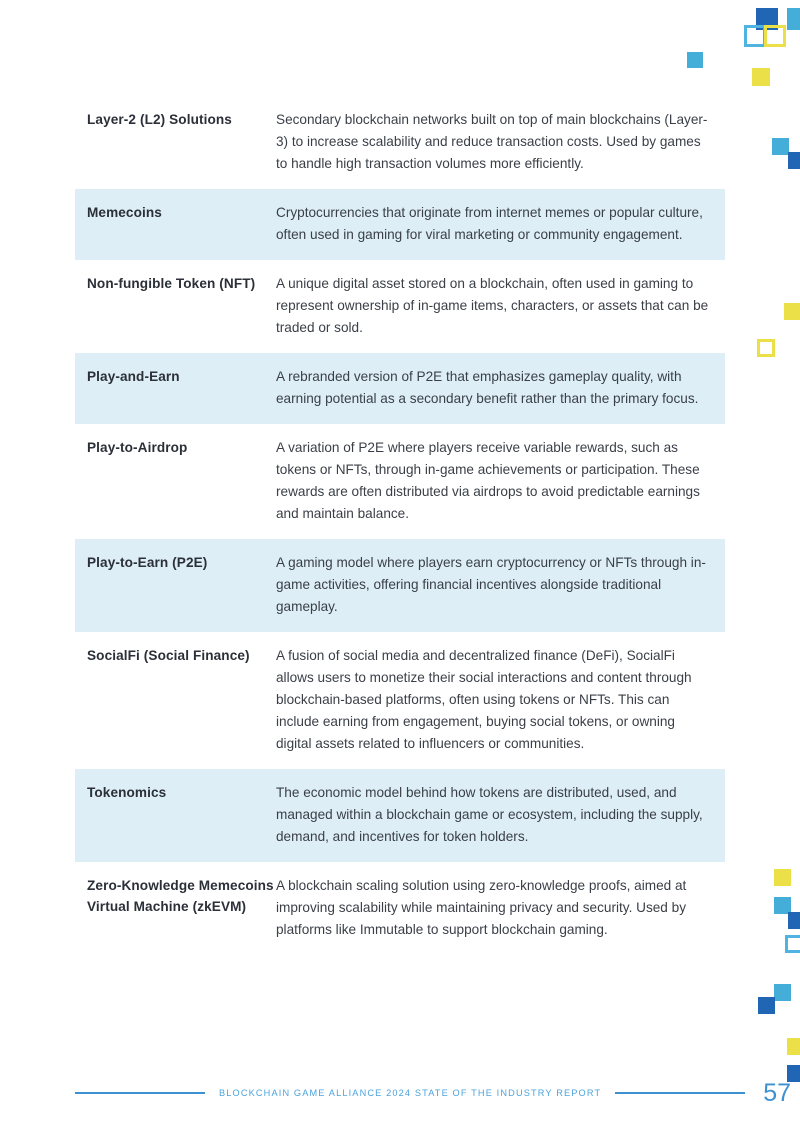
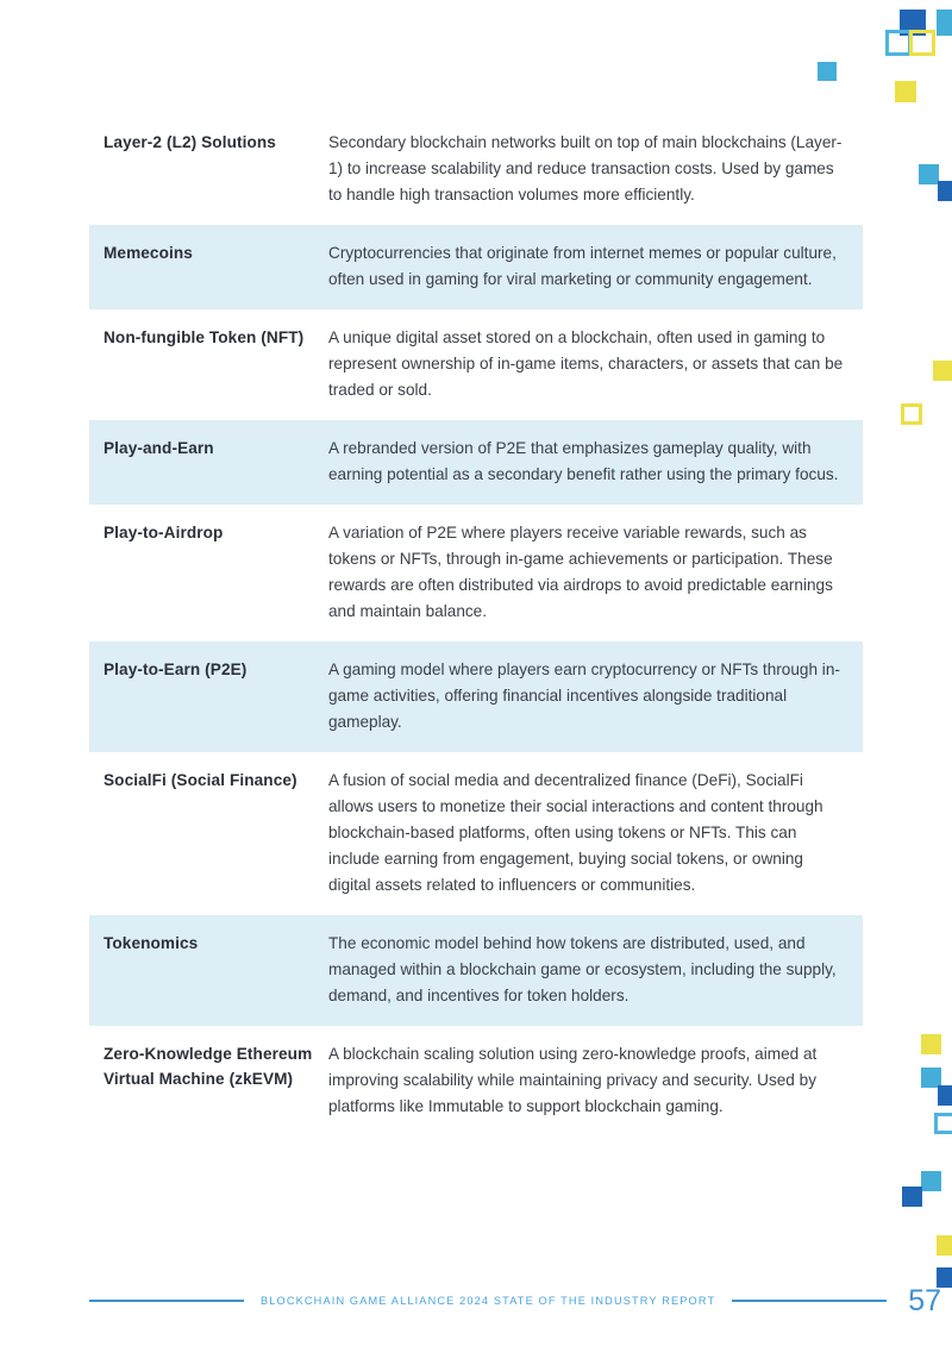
  Layer-2 (L2) Solutions
- Secondary blockchain networks built on top of main blockchains (Layer-3) to increase scalability and reduce transaction costs. Used by games to handle high transaction volumes more efficiently.
+ Secondary blockchain networks built on top of main blockchains (Layer-1) to increase scalability and reduce transaction costs. Used by games to handle high transaction volumes more efficiently.
  Memecoins
  Cryptocurrencies that originate from internet memes or popular culture, often used in gaming for viral marketing or community engagement.
  Non-fungible Token (NFT)
  A unique digital asset stored on a blockchain, often used in gaming to represent ownership of in-game items, characters, or assets that can be traded or sold.
  Play-and-Earn
- A rebranded version of P2E that emphasizes gameplay quality, with earning potential as a secondary benefit rather than the primary focus.
+ A rebranded version of P2E that emphasizes gameplay quality, with earning potential as a secondary benefit rather using the primary focus.
  Play-to-Airdrop
  A variation of P2E where players receive variable rewards, such as tokens or NFTs, through in-game achievements or participation. These rewards are often distributed via airdrops to avoid predictable earnings and maintain balance.
  Play-to-Earn (P2E)
  A gaming model where players earn cryptocurrency or NFTs through in-game activities, offering financial incentives alongside traditional gameplay.
  SocialFi (Social Finance)
  A fusion of social media and decentralized finance (DeFi), SocialFi allows users to monetize their social interactions and content through blockchain-based platforms, often using tokens or NFTs. This can include earning from engagement, buying social tokens, or owning digital assets related to influencers or communities.
  Tokenomics
  The economic model behind how tokens are distributed, used, and managed within a blockchain game or ecosystem, including the supply, demand, and incentives for token holders.
- Zero-Knowledge Memecoins Virtual Machine (zkEVM)
+ Zero-Knowledge Ethereum Virtual Machine (zkEVM)
  A blockchain scaling solution using zero-knowledge proofs, aimed at improving scalability while maintaining privacy and security. Used by platforms like Immutable to support blockchain gaming.
  BLOCKCHAIN GAME ALLIANCE 2024 STATE OF THE INDUSTRY REPORT
  57
